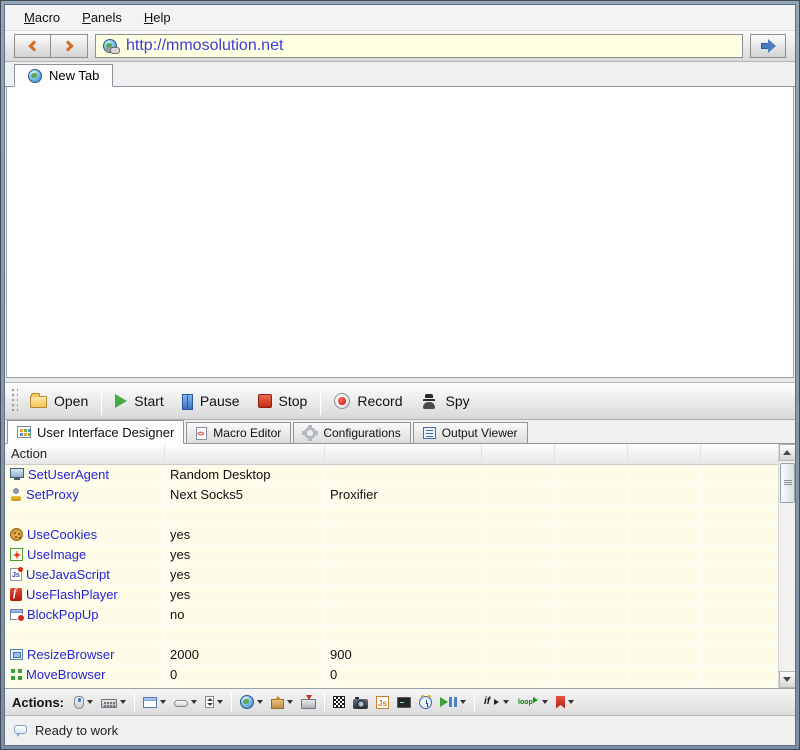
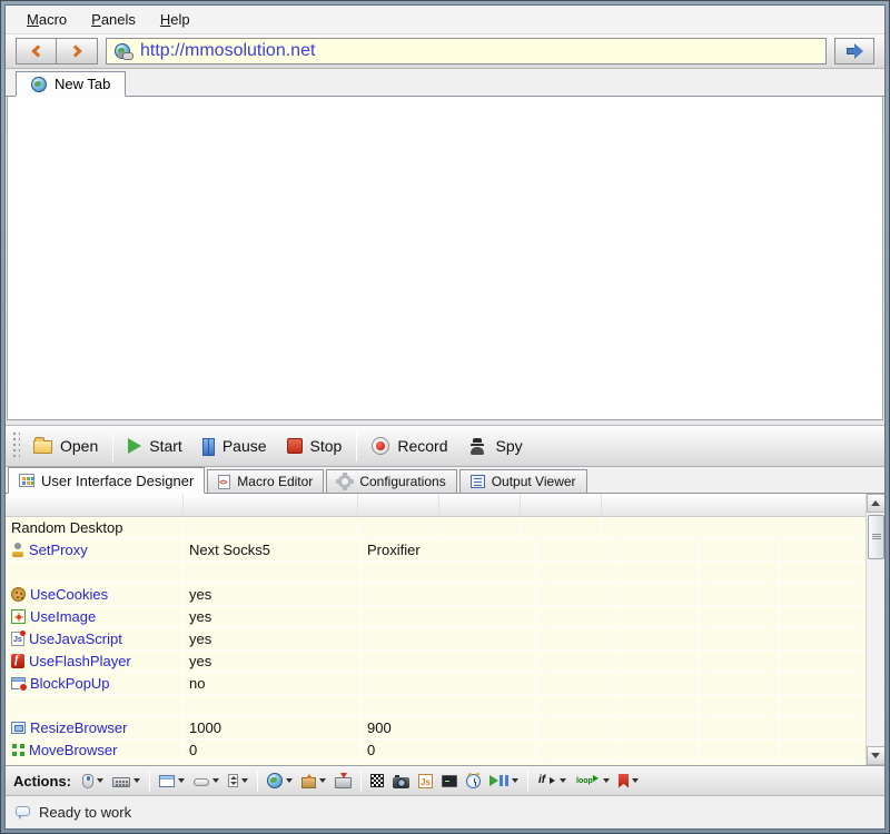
  Macro
  Panels
  Help
  http://mmosolution.net
  New Tab
  Open
  Start
  Pause
  Stop
  Record
  Spy
  User Interface Designer
  Macro Editor
  Configurations
  Output Viewer
- Action
- SetUserAgent
  Random Desktop
  SetProxy
  Next Socks5
  Proxifier
  UseCookies
  yes
  UseImage
  yes
  UseJavaScript
  yes
  UseFlashPlayer
  yes
  BlockPopUp
  no
  ResizeBrowser
- 2000
+ 1000
  900
  MoveBrowser
  0
  0
  Actions:
  Ready to work
